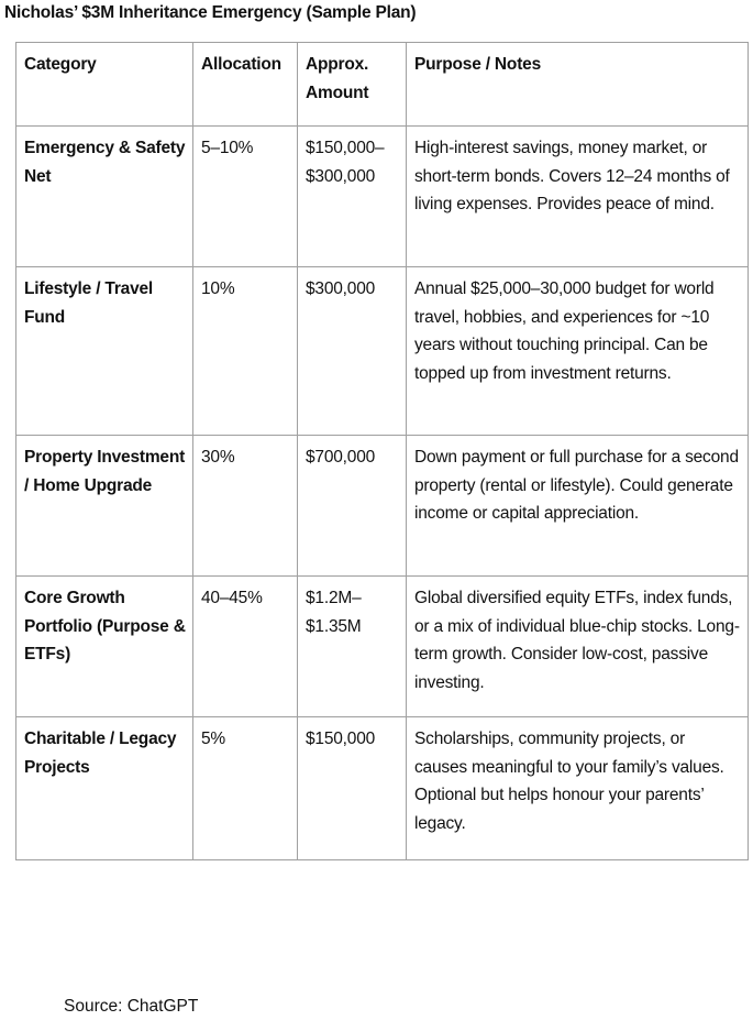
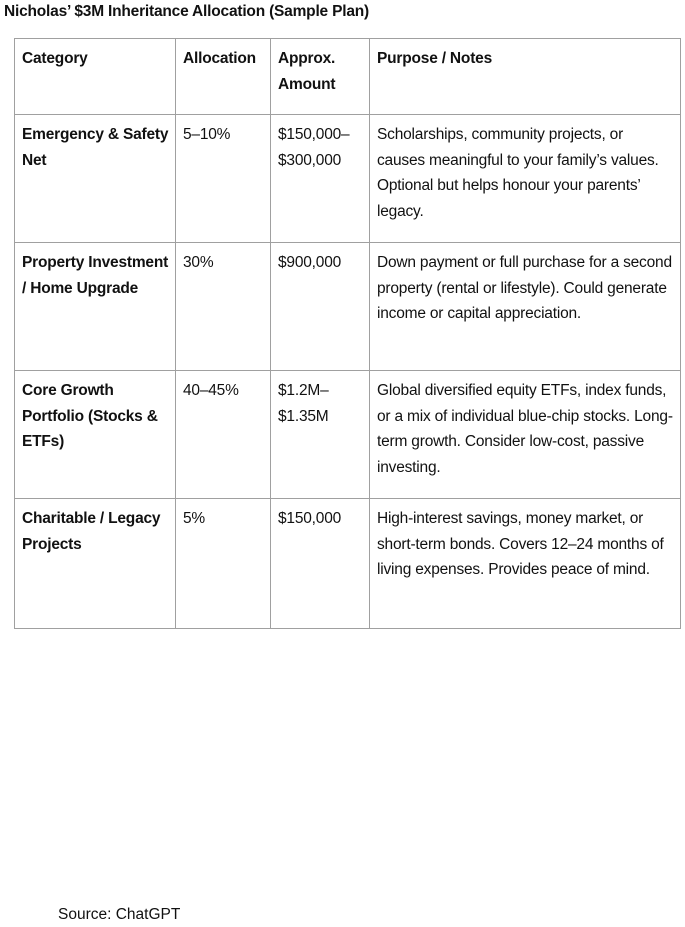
- Nicholas’ $3M Inheritance Emergency (Sample Plan)
+ Nicholas’ $3M Inheritance Allocation (Sample Plan)
  Category	Allocation	Approx. Amount	Purpose / Notes
- Emergency & Safety Net	5–10%	$150,000– $300,000	High-interest savings, money market, or short-term bonds. Covers 12–24 months of living expenses. Provides peace of mind.
+ Emergency & Safety Net	5–10%	$150,000– $300,000	Scholarships, community projects, or causes meaningful to your family’s values. Optional but helps honour your parents’ legacy.
- Lifestyle / Travel Fund	10%	$300,000	Annual $25,000–30,000 budget for world travel, hobbies, and experiences for ~10 years without touching principal. Can be topped up from investment returns.
- Property Investment / Home Upgrade	30%	$700,000	Down payment or full purchase for a second property (rental or lifestyle). Could generate income or capital appreciation.
+ Property Investment / Home Upgrade	30%	$900,000	Down payment or full purchase for a second property (rental or lifestyle). Could generate income or capital appreciation.
- Core Growth Portfolio (Purpose & ETFs)	40–45%	$1.2M– $1.35M	Global diversified equity ETFs, index funds, or a mix of individual blue-chip stocks. Long-term growth. Consider low-cost, passive investing.
+ Core Growth Portfolio (Stocks & ETFs)	40–45%	$1.2M– $1.35M	Global diversified equity ETFs, index funds, or a mix of individual blue-chip stocks. Long-term growth. Consider low-cost, passive investing.
- Charitable / Legacy Projects	5%	$150,000	Scholarships, community projects, or causes meaningful to your family’s values. Optional but helps honour your parents’ legacy.
+ Charitable / Legacy Projects	5%	$150,000	High-interest savings, money market, or short-term bonds. Covers 12–24 months of living expenses. Provides peace of mind.
  Source: ChatGPT
